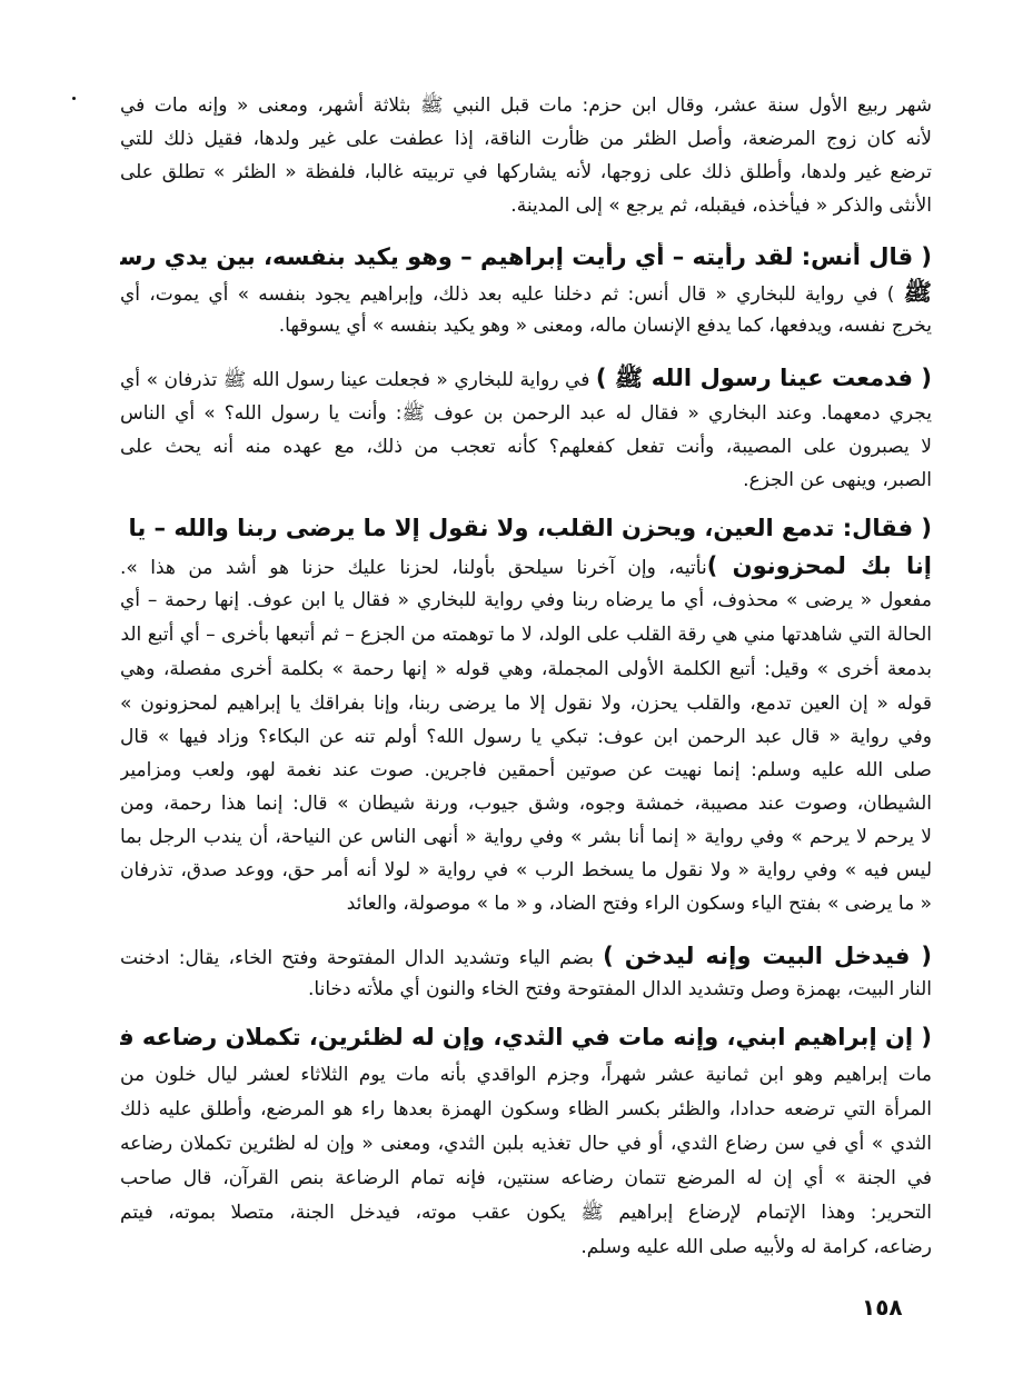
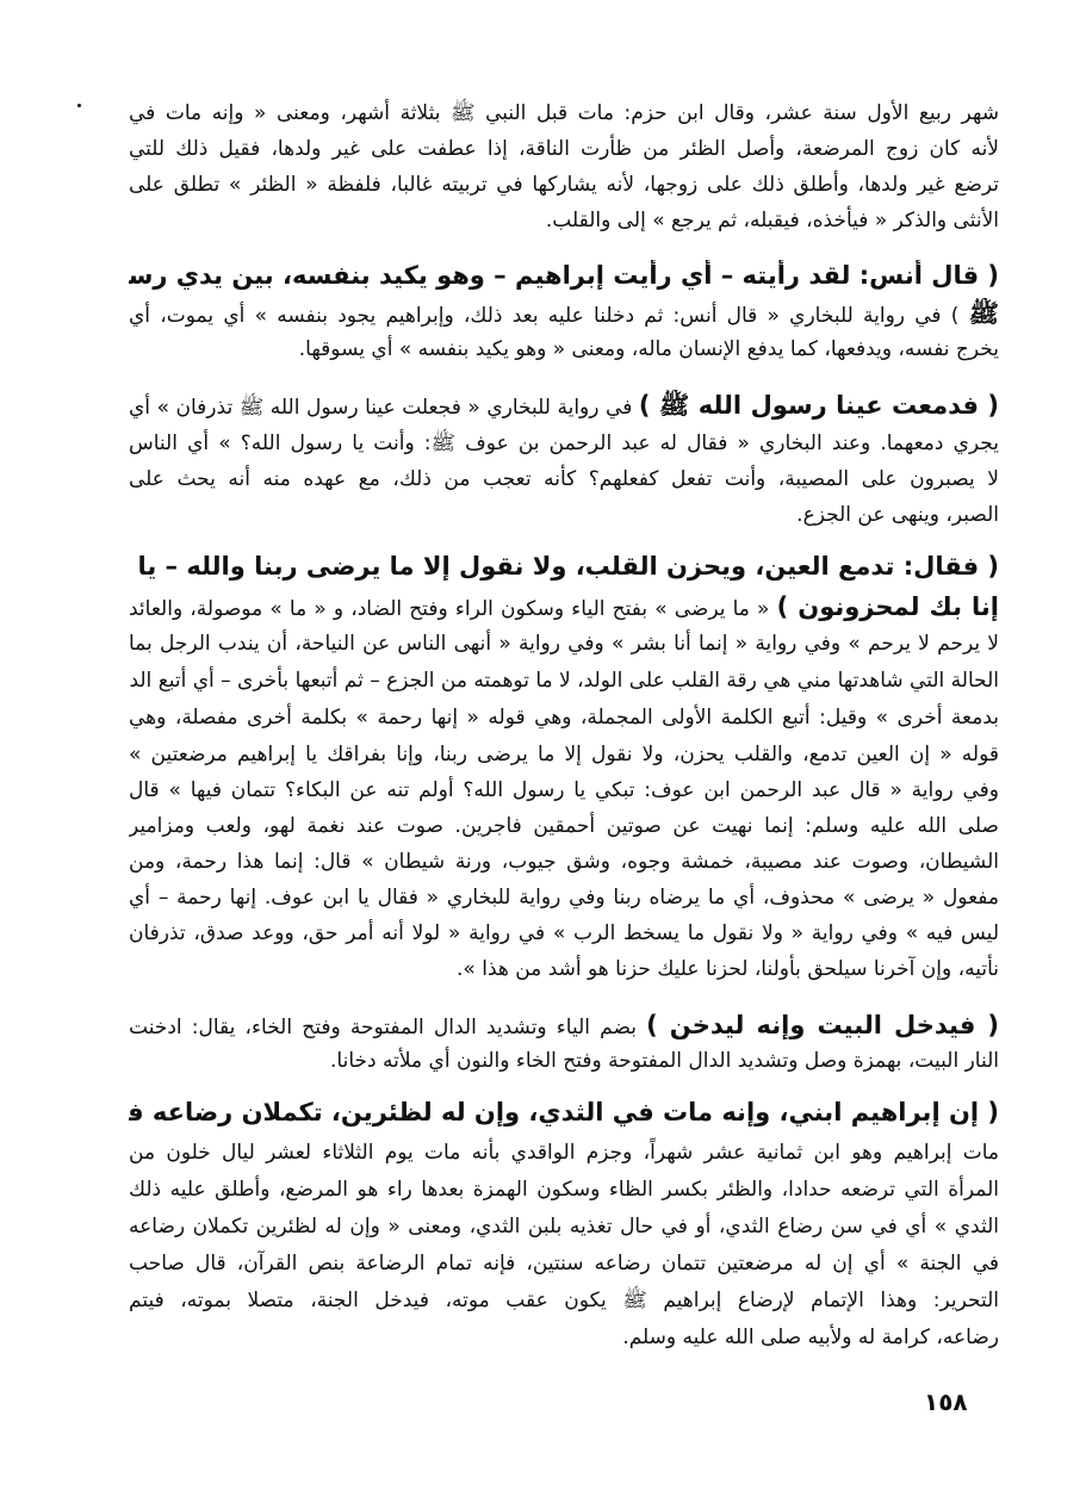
  شهر ربيع الأول سنة عشر، وقال ابن حزم: مات قبل النبي ﷺ بثلاثة أشهر، ومعنى « وإنه مات في
  لأنه كان زوج المرضعة، وأصل الظئر من ظأرت الناقة، إذا عطفت على غير ولدها، فقيل ذلك للتي
  ترضع غير ولدها، وأطلق ذلك على زوجها، لأنه يشاركها في تربيته غالبا، فلفظة « الظئر » تطلق على
- الأنثى والذكر « فيأخذه، فيقبله، ثم يرجع » إلى المدينة.
+ الأنثى والذكر « فيأخذه، فيقبله، ثم يرجع » إلى والقلب.
  ( قال أنس: لقد رأيته – أي رأيت إبراهيم – وهو يكيد بنفسه، بين يدي رس
  ﷺ ) في رواية للبخاري « قال أنس: ثم دخلنا عليه بعد ذلك، وإبراهيم يجود بنفسه » أي يموت، أي
  يخرج نفسه، ويدفعها، كما يدفع الإنسان ماله، ومعنى « وهو يكيد بنفسه » أي يسوقها.
  ( فدمعت عينا رسول الله ﷺ ) في رواية للبخاري « فجعلت عينا رسول الله ﷺ تذرفان » أي
  يجري دمعهما. وعند البخاري « فقال له عبد الرحمن بن عوف ﷺ: وأنت يا رسول الله؟ » أي الناس
  لا يصبرون على المصيبة، وأنت تفعل كفعلهم؟ كأنه تعجب من ذلك، مع عهده منه أنه يحث على
  الصبر، وينهى عن الجزع.
  ( فقال: تدمع العين، ويحزن القلب، ولا نقول إلا ما يرضى ربنا والله – يا
- إنا بك لمحزونون )نأتيه، وإن آخرنا سيلحق بأولنا، لحزنا عليك حزنا هو أشد من هذا ».
+ إنا بك لمحزونون ) « ما يرضى » بفتح الياء وسكون الراء وفتح الضاد، و « ما » موصولة، والعائد
- مفعول « يرضى » محذوف، أي ما يرضاه ربنا وفي رواية للبخاري « فقال يا ابن عوف. إنها رحمة – أي
+ لا يرحم لا يرحم » وفي رواية « إنما أنا بشر » وفي رواية « أنهى الناس عن النياحة، أن يندب الرجل بما
  الحالة التي شاهدتها مني هي رقة القلب على الولد، لا ما توهمته من الجزع – ثم أتبعها بأخرى – أي أتبع الد
  بدمعة أخرى » وقيل: أتبع الكلمة الأولى المجملة، وهي قوله « إنها رحمة » بكلمة أخرى مفصلة، وهي
- قوله « إن العين تدمع، والقلب يحزن، ولا نقول إلا ما يرضى ربنا، وإنا بفراقك يا إبراهيم لمحزونون »
+ قوله « إن العين تدمع، والقلب يحزن، ولا نقول إلا ما يرضى ربنا، وإنا بفراقك يا إبراهيم مرضعتين »
- وفي رواية « قال عبد الرحمن ابن عوف: تبكي يا رسول الله؟ أولم تنه عن البكاء؟ وزاد فيها » قال
+ وفي رواية « قال عبد الرحمن ابن عوف: تبكي يا رسول الله؟ أولم تنه عن البكاء؟ تتمان فيها » قال
  صلى الله عليه وسلم: إنما نهيت عن صوتين أحمقين فاجرين. صوت عند نغمة لهو، ولعب ومزامير
  الشيطان، وصوت عند مصيبة، خمشة وجوه، وشق جيوب، ورنة شيطان » قال: إنما هذا رحمة، ومن
- لا يرحم لا يرحم » وفي رواية « إنما أنا بشر » وفي رواية « أنهى الناس عن النياحة، أن يندب الرجل بما
+ مفعول « يرضى » محذوف، أي ما يرضاه ربنا وفي رواية للبخاري « فقال يا ابن عوف. إنها رحمة – أي
  ليس فيه » وفي رواية « ولا نقول ما يسخط الرب » في رواية « لولا أنه أمر حق، ووعد صدق، تذرفان
- « ما يرضى » بفتح الياء وسكون الراء وفتح الضاد، و « ما » موصولة، والعائد
+ نأتيه، وإن آخرنا سيلحق بأولنا، لحزنا عليك حزنا هو أشد من هذا ».
  ( فيدخل البيت وإنه ليدخن ) بضم الياء وتشديد الدال المفتوحة وفتح الخاء، يقال: ادخنت
  النار البيت، بهمزة وصل وتشديد الدال المفتوحة وفتح الخاء والنون أي ملأته دخانا.
  ( إن إبراهيم ابني، وإنه مات في الثدي، وإن له لظئرين، تكملان رضاعه ف
  مات إبراهيم وهو ابن ثمانية عشر شهراً، وجزم الواقدي بأنه مات يوم الثلاثاء لعشر ليال خلون من
  المرأة التي ترضعه حدادا، والظئر بكسر الظاء وسكون الهمزة بعدها راء هو المرضع، وأطلق عليه ذلك
  الثدي » أي في سن رضاع الثدي، أو في حال تغذيه بلبن الثدي، ومعنى « وإن له لظئرين تكملان رضاعه
- في الجنة » أي إن له المرضع تتمان رضاعه سنتين، فإنه تمام الرضاعة بنص القرآن، قال صاحب
+ في الجنة » أي إن له مرضعتين تتمان رضاعه سنتين، فإنه تمام الرضاعة بنص القرآن، قال صاحب
  التحرير: وهذا الإتمام لإرضاع إبراهيم ﷺ يكون عقب موته، فيدخل الجنة، متصلا بموته، فيتم
  رضاعه، كرامة له ولأبيه صلى الله عليه وسلم.
  ١٥٨
